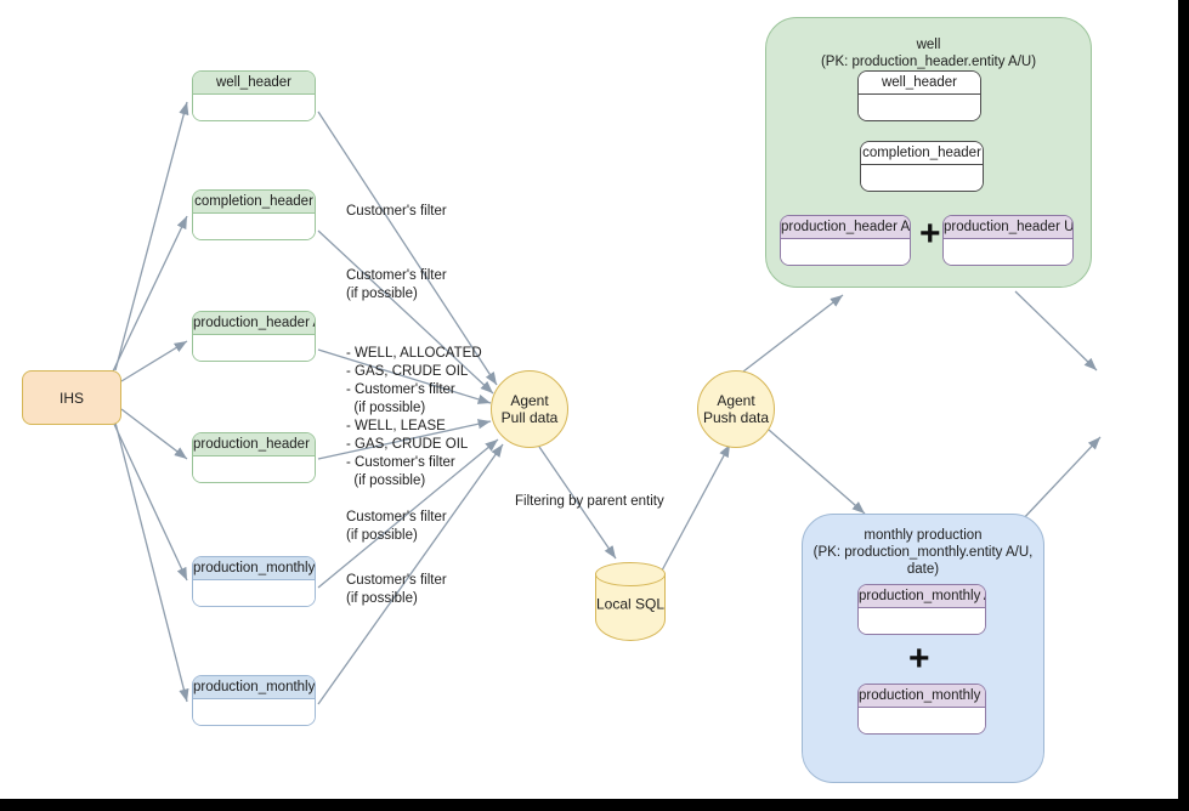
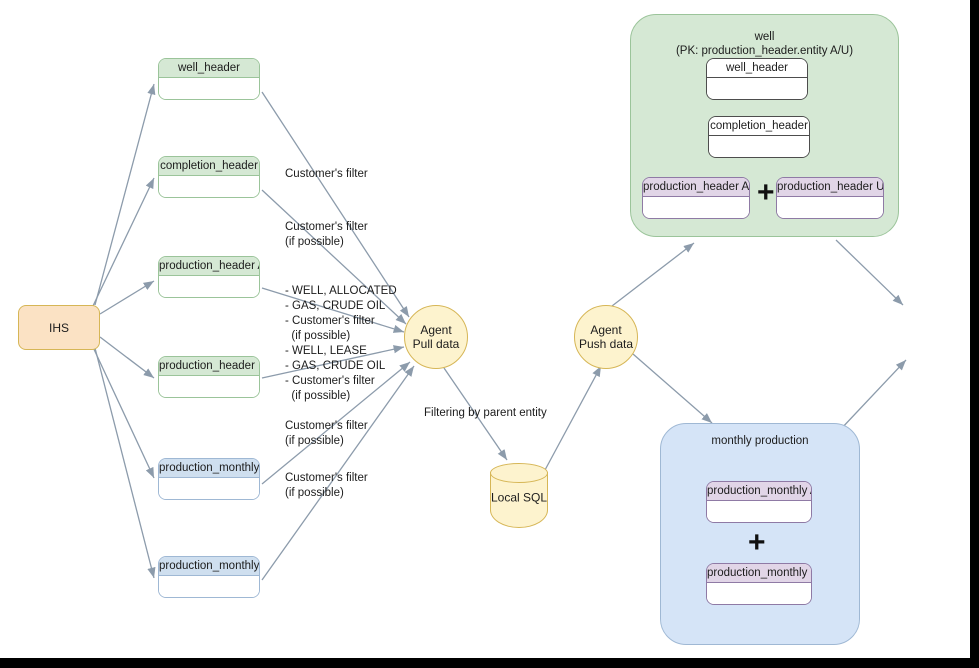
  IHS
  well_header
  completion_header
  production_header
  production_header
  production_monthly
  production_monthly
  Customer's filter
  Customer's filter
  (if possible)
  - WELL, ALLOCATED
  - GAS, CRUDE OIL
  - Customer's filter
  (if possible)
  - WELL, LEASE
  - GAS, CRUDE OIL
  - Customer's filter
  (if possible)
  Customer's filter
  (if possible)
  Customer's filter
  (if possible)
  Filtering by parent entity
  Agent
  Pull data
  Agent
  Push data
  Local SQL
  well
  (PK: production_header.entity A/U)
  well_header
  completion_header
  production_header A
  +
  production_header U
  monthly production
- (PK: production_monthly.entity A/U, date)
  production_monthly
  +
  production_monthly
